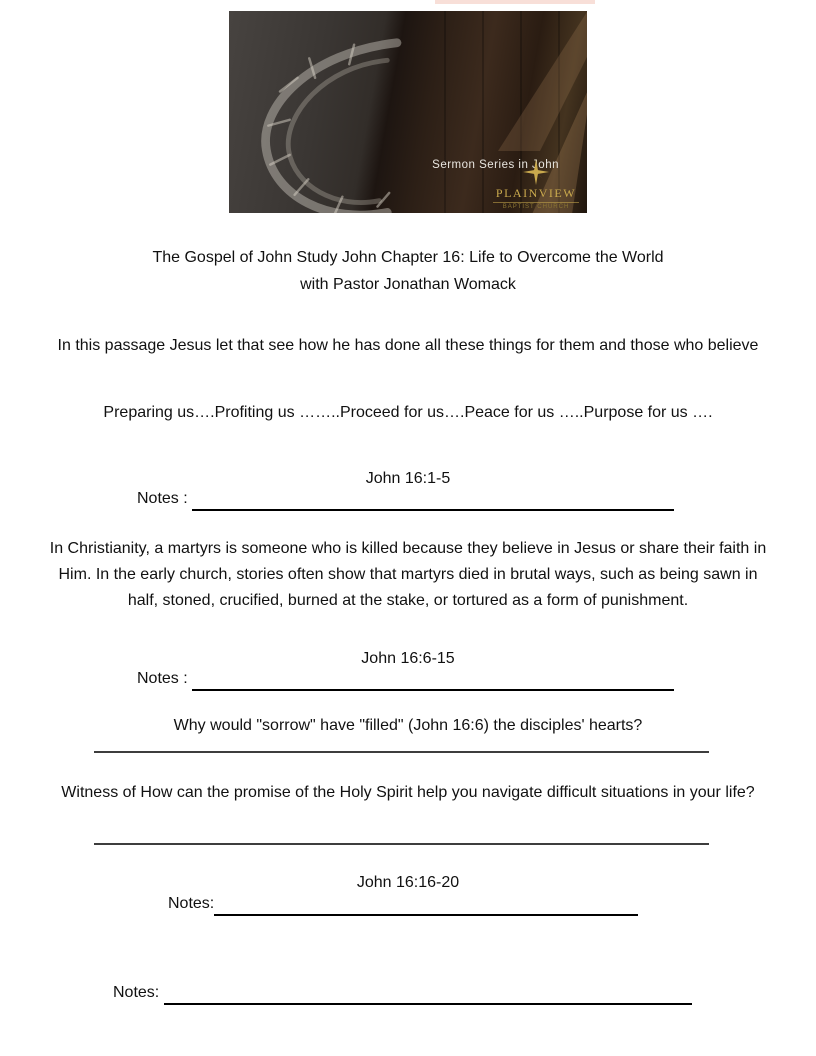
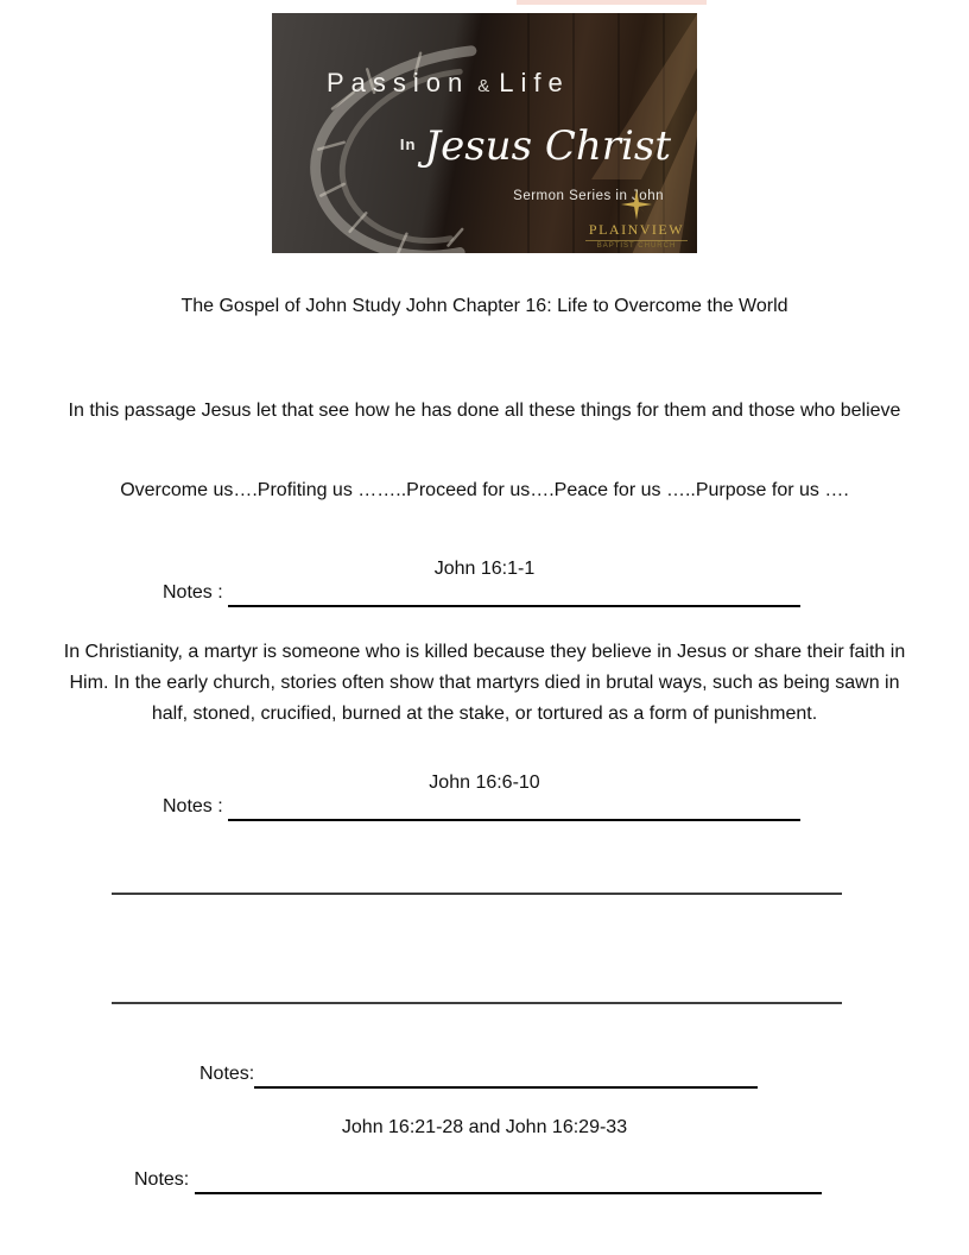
+ Passion & Life
+ In Jesus Christ
  Sermon Series inohn
  PLAINVIEW
  The Gospel of John Study John Chapter 16: Life to Overcome the World
- with Pastor Jonathan Womack
  In this passage Jesus let that see how he has done all these things for them and those who believe
- Preparing us….Profiting us ……..Proceed for us….Peace for us …..Purpose for us ….
+ Overcome us….Profiting us ……..Proceed for us….Peace for us …..Purpose for us ….
- John 16:1-5
+ John 16:1-1
  Notes :
- In Christianity, a martyrs is someone who is killed because they believe in Jesus or share their faith in Him. In the early church, stories often show that martyrs died in brutal ways, such as being sawn in half, stoned, crucified, burned at the stake, or tortured as a form of punishment.
+ In Christianity, a martyr is someone who is killed because they believe in Jesus or share their faith in Him. In the early church, stories often show that martyrs died in brutal ways, such as being sawn in half, stoned, crucified, burned at the stake, or tortured as a form of punishment.
- John 16:6-15
+ John 16:6-10
  Notes :
- Why would "sorrow" have "filled" (John 16:6) the disciples' hearts?
- Witness of How can the promise of the Holy Spirit help you navigate difficult situations in your life?
- John 16:16-20
  Notes:
+ John 16:21-28 and John 16:29-33
  Notes:
